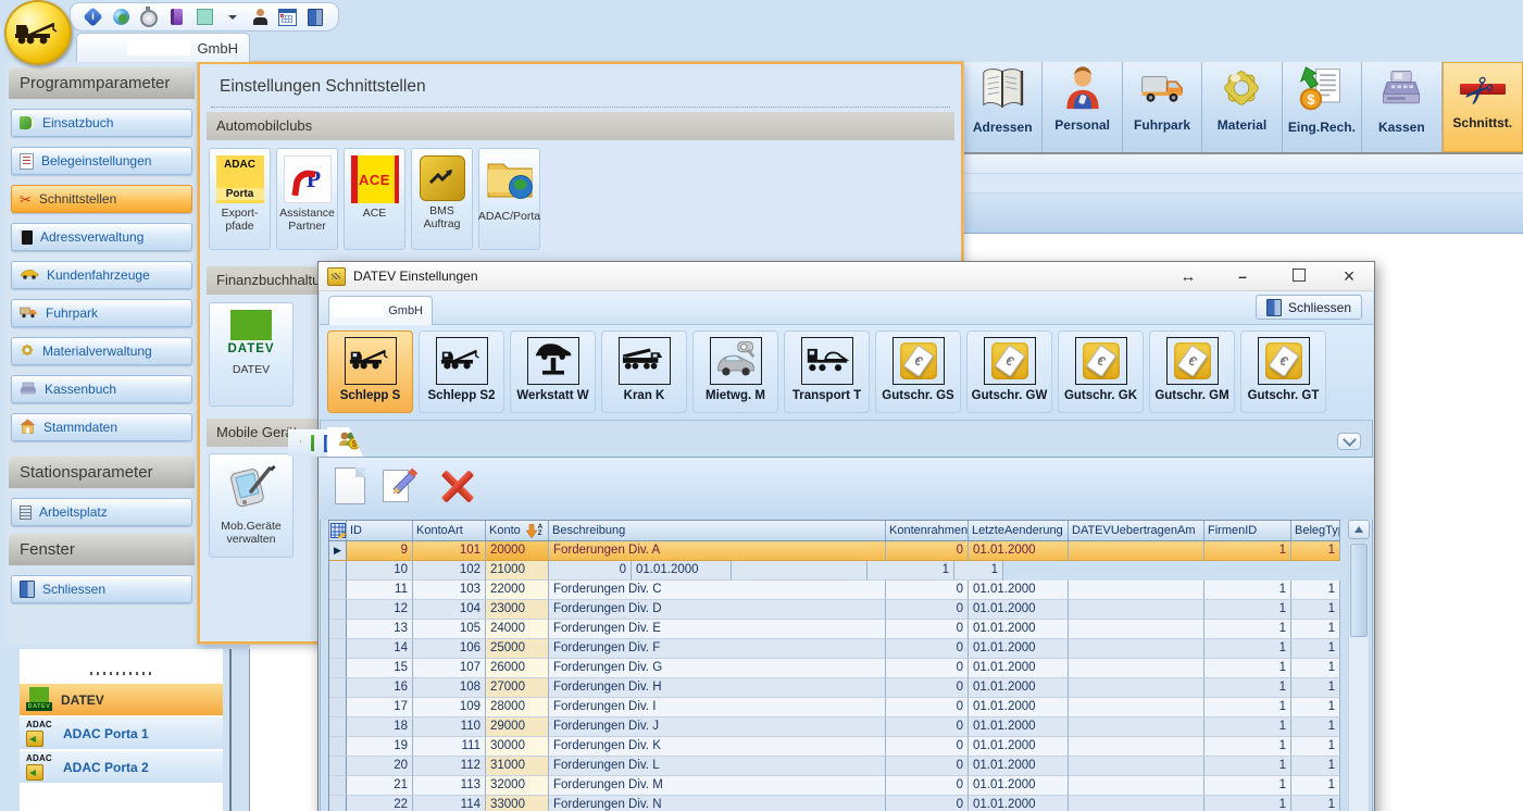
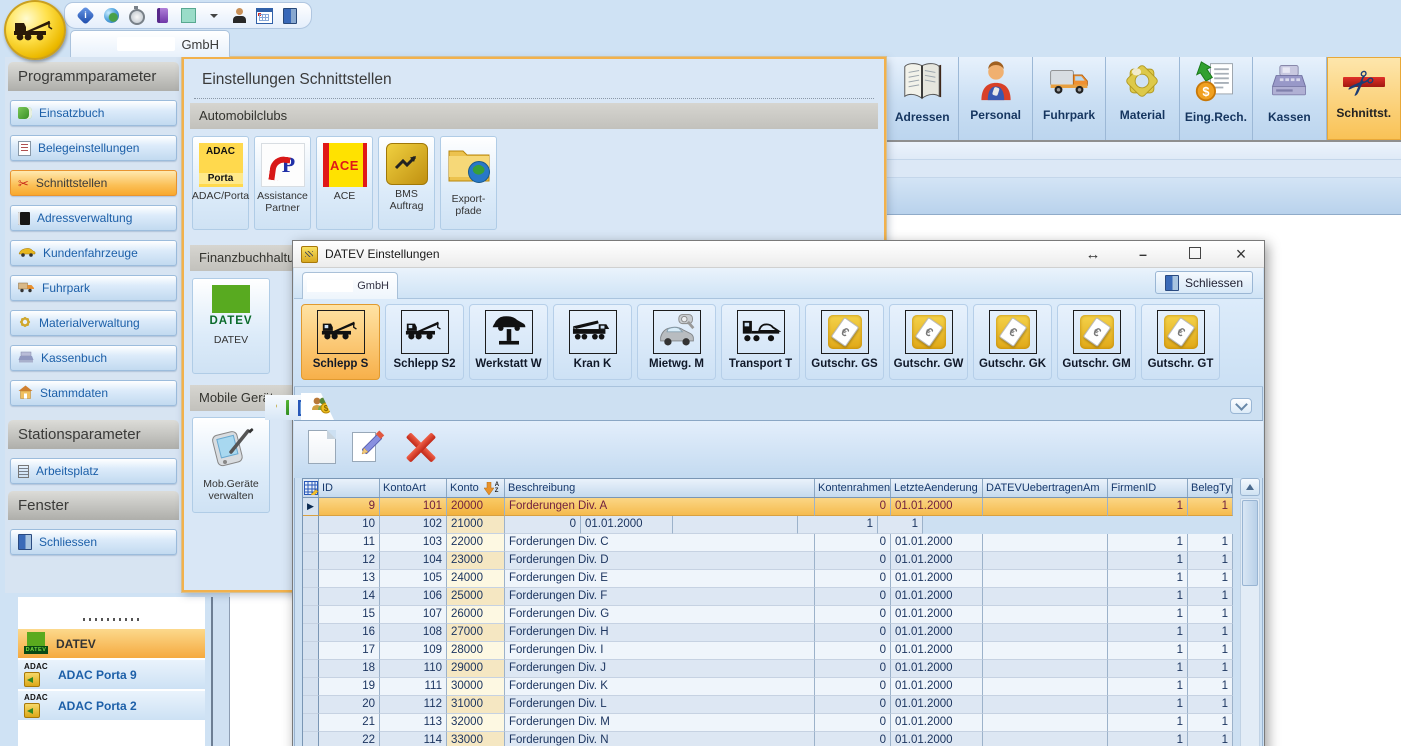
  GmbH
  Adressen
  Personal
  Fuhrpark
  Material
  $
  Eing.Rech.
  Kassen
  Schnittst.
  Programmparameter
  Einsatzbuch
  Belegeinstellungen
  ✂
  Schnittstellen
  Adressverwaltung
  Kundenfahrzeuge
  Fuhrpark
  Materialverwaltung
  Kassenbuch
  Stammdaten
  Stationsparameter
  Arbeitsplatz
  Fenster
  Schliessen
  DATEV
  ADAC
- ADAC Porta 1
+ ADAC Porta 9
  ADAC
  ADAC Porta 2
  Einstellungen Schnittstellen
  Automobilclubs
  ADAC
  Porta
- Export-pfade
+ ADAC/Porta
  P
  Assistance Partner
  ACE
  ACE
  BMS Auftrag
- ADAC/Porta
+ Export-pfade
  Finanzbuchhaltu
  DATEV
  DATEV
  Mobile Ger
  Mob.Geräte verwalten
  DATEV Einstellungen
  ↔
  –
  ×
  GmbH
  Schliessen
  Schlepp S
  Schlepp S2
  Werkstatt W
  Kran K
  Mietwg. M
  Transport T
  Gutschr. GS
  Gutschr. GW
  Gutschr. GK
  Gutschr. GM
  Gutschr. GT
  $
  ID
  KontoArt
  Konto
  Beschreibung
  Kontenrahmen
  LetzteAenderung
  DATEVUebertragenAm
  FirmenID
  BelegTy
  ▶
  9
  101
  20000
  Forderungen Div. A
  0
  01.01.2000
  1
  1
  10
  102
  21000
  0
  01.01.2000
  1
  1
  11
  103
  22000
  Forderungen Div. C
  0
  01.01.2000
  1
  1
  12
  104
  23000
  Forderungen Div. D
  0
  01.01.2000
  1
  1
  13
  105
  24000
  Forderungen Div. E
  0
  01.01.2000
  1
  1
  14
  106
  25000
  Forderungen Div. F
  0
  01.01.2000
  1
  1
  15
  107
  26000
  Forderungen Div. G
  0
  01.01.2000
  1
  1
  16
  108
  27000
  Forderungen Div. H
  0
  01.01.2000
  1
  1
  17
  109
  28000
  Forderungen Div. I
  0
  01.01.2000
  1
  1
  18
  110
  29000
  Forderungen Div. J
  0
  01.01.2000
  1
  1
  19
  111
  30000
  Forderungen Div. K
  0
  01.01.2000
  1
  1
  20
  112
  31000
  Forderungen Div. L
  0
  01.01.2000
  1
  1
  21
  113
  32000
  Forderungen Div. M
  0
  01.01.2000
  1
  1
  22
  114
  33000
  Forderungen Div. N
  0
  01.01.2000
  1
  1
